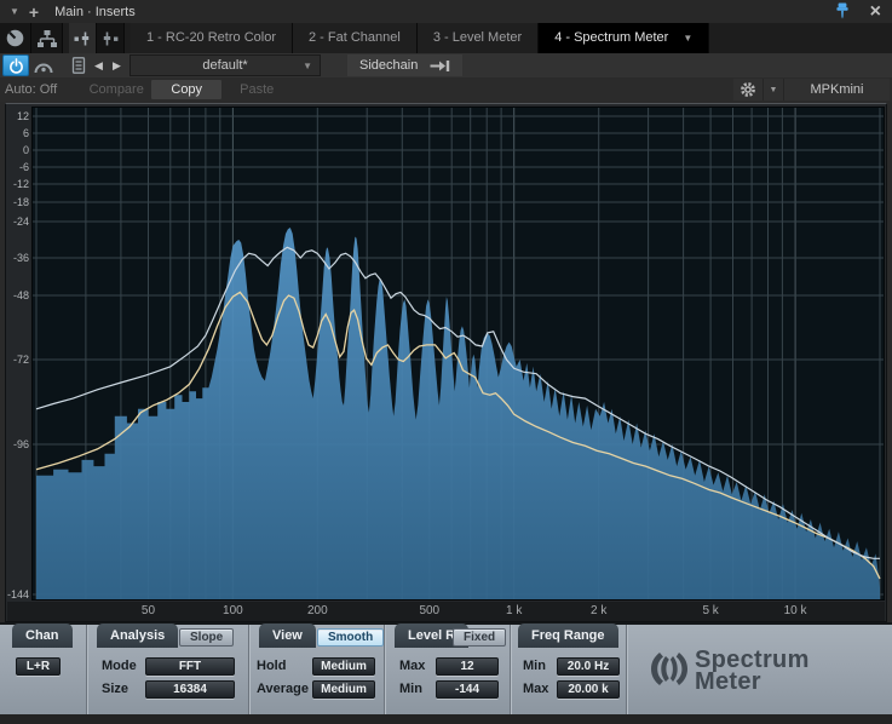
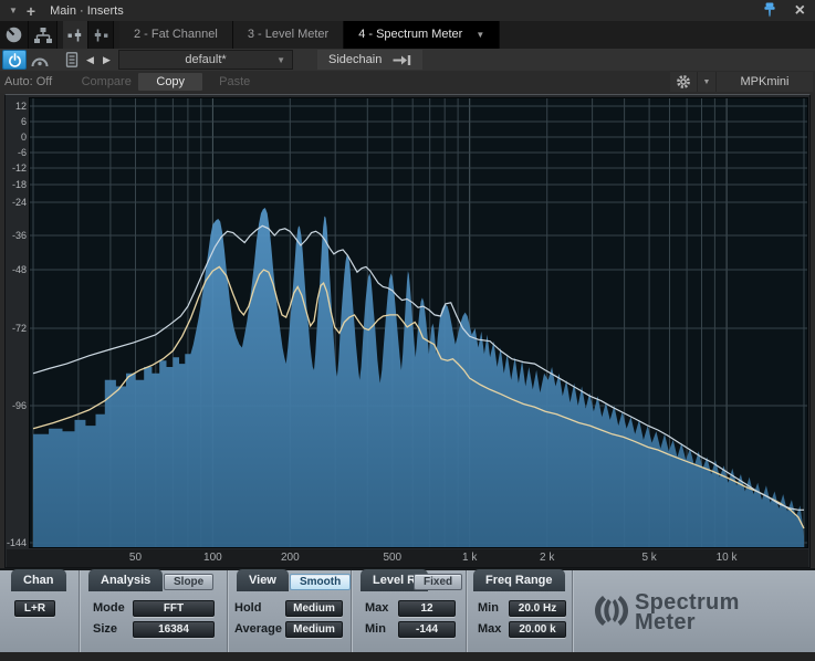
  ▼
  +
  Main · Inserts
  ×
- 1 - RC-20 Retro Color
  2 - Fat Channel
  3 - Level Meter
  4 - Spectrum Meter
  ▼
  ◀
  ▶
  default*
  ▼
  Sidechain
  Auto: Off
  Compare
  Copy
  Paste
  MPKmini
  12
  6
  0
  -6
  -12
  -18
  -24
  -36
  -48
  -72
  -96
  -144
  50
  100
  200
  500
  1 k
  2 k
  5 k
  10 k
  Chan
  L+R
  Analysis
  Slope
  Mode
  FFT
  Size
  16384
  View
  Smooth
  Hold
  Medium
  Average
  Medium
  Level R
  Fixed
  Max
  12
  Min
  -144
  Freq Range
  Min
  20.0 Hz
  Max
  20.00 k
  Spectrum
  Meter
